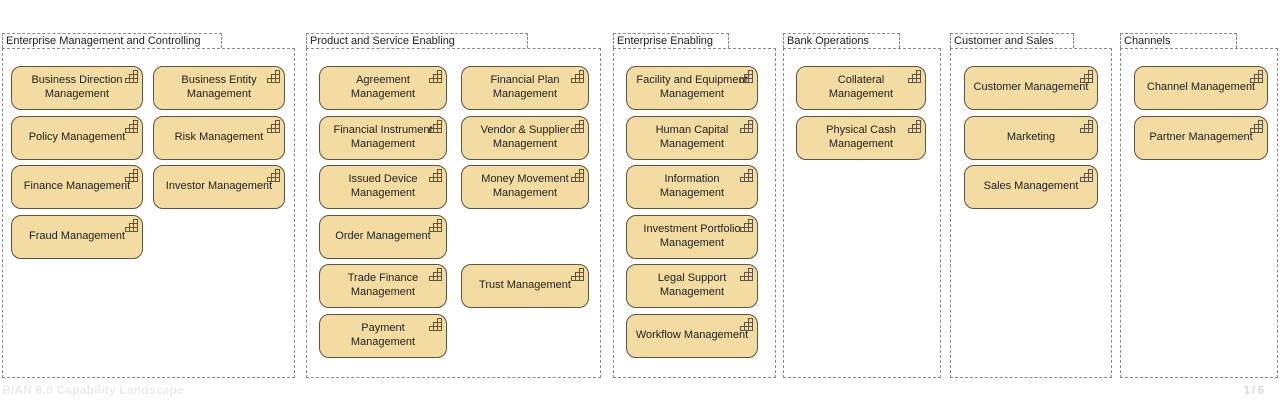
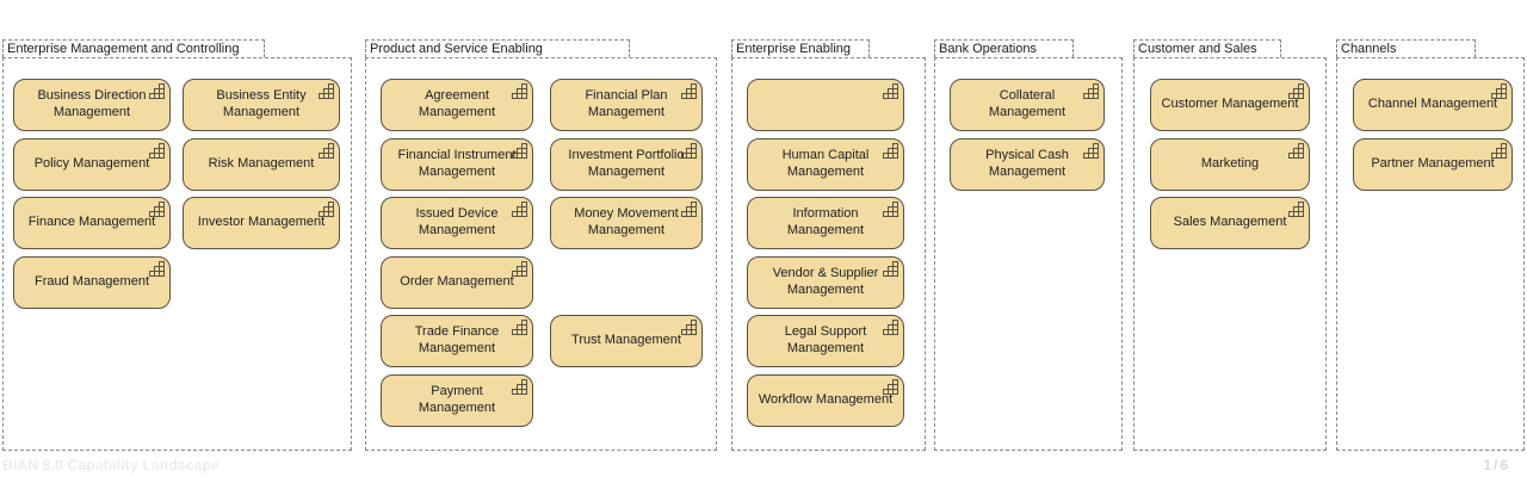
  Enterprise Management and Controlling
  Business Direction Management
  Business Entity Management
  Policy Management
  Risk Management
  Finance Management
  Investor Management
  Fraud Management
  Product and Service Enabling
  Agreement Management
  Financial Plan Management
  Financial Instrument Management
- Vendor & Supplier Management
+ Investment Portfolio Management
  Issued Device Management
  Money Movement Management
  Order Management
  Trade Finance Management
  Trust Management
  Payment Management
  Enterprise Enabling
- Facility and Equipment Management
  Human Capital Management
  Information Management
- Investment Portfolio Management
+ Vendor & Supplier Management
  Legal Support Management
  Workflow Management
  Bank Operations
  Collateral Management
  Physical Cash Management
  Customer and Sales
  Customer Management
  Marketing
  Sales Management
  Channels
  Channel Management
  Partner Management
  1/6
